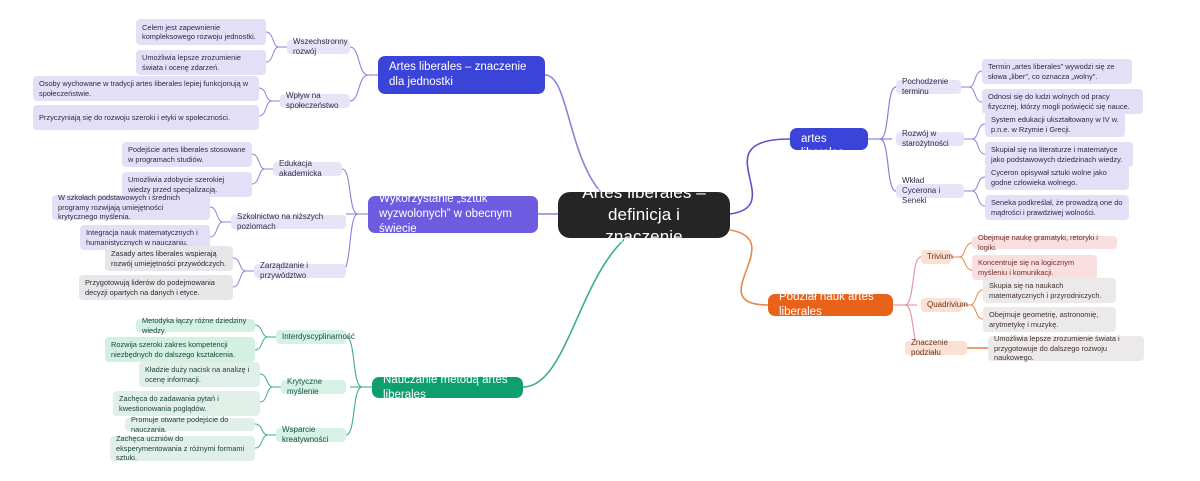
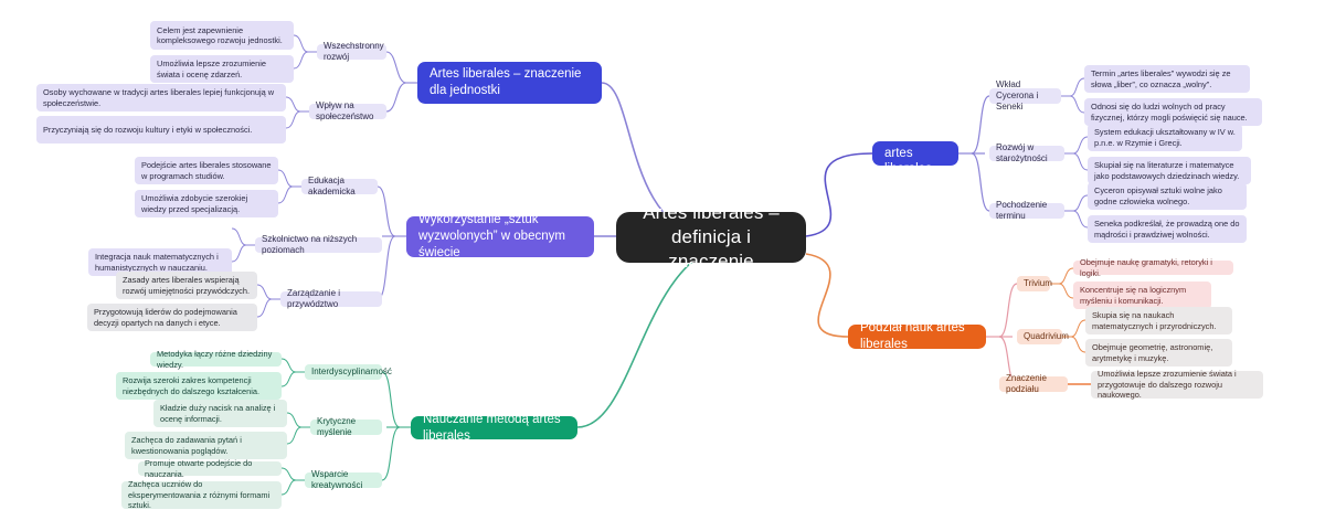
  Artes liberales –
  definicja i znaczenie
  Artes liberales – znaczenie dla jednostki
  Wszechstronny rozwój
  Celem jest zapewnienie kompleksowego rozwoju jednostki.
  Umożliwia lepsze zrozumienie świata i ocenę zdarzeń.
  Wpływ na społeczeństwo
  Osoby wychowane w tradycji artes liberales lepiej funkcjonują w społeczeństwie.
- Przyczyniają się do rozwoju szeroki i etyki w społeczności.
+ Przyczyniają się do rozwoju kultury i etyki w społeczności.
  Wykorzystanie „sztuk wyzwolonych” w obecnym świecie
  Edukacja akademicka
  Podejście artes liberales stosowane w programach studiów.
  Umożliwia zdobycie szerokiej wiedzy przed specjalizacją.
  Szkolnictwo na niższych poziomach
- W szkołach podstawowych i średnich programy rozwijają umiejętności krytycznego myślenia.
  Integracja nauk matematycznych i humanistycznych w nauczaniu.
  Zarządzanie i przywództwo
  Zasady artes liberales wspierają rozwój umiejętności przywódczych.
  Przygotowują liderów do podejmowania decyzji opartych na danych i etyce.
  Nauczanie metodą artes liberales
  Interdyscyplinarność
  Metodyka łączy różne dziedziny wiedzy.
  Rozwija szeroki zakres kompetencji niezbędnych do dalszego kształcenia.
  Krytyczne myślenie
  Kładzie duży nacisk na analizę i ocenę informacji.
  Zachęca do zadawania pytań i kwestionowania poglądów.
  Wsparcie kreatywności
  Promuje otwarte podejście do nauczania.
  Zachęca uczniów do eksperymentowania z różnymi formami sztuki.
  Historia artes liberales
- Pochodzenie terminu
+ Wkład Cycerona i Seneki
  Termin „artes liberales” wywodzi się ze słowa „liber”, co oznacza „wolny”.
  Odnosi się do ludzi wolnych od pracy fizycznej, którzy mogli poświęcić się nauce.
  Rozwój w starożytności
  System edukacji ukształtowany w IV w. p.n.e. w Rzymie i Grecji.
  Skupiał się na literaturze i matematyce jako podstawowych dziedzinach wiedzy.
- Wkład Cycerona i Seneki
+ Pochodzenie terminu
  Cyceron opisywał sztuki wolne jako godne człowieka wolnego.
  Seneka podkreślał, że prowadzą one do mądrości i prawdziwej wolności.
  Podział nauk artes liberales
  Trivium
  Obejmuje naukę gramatyki, retoryki i logiki.
  Koncentruje się na logicznym myśleniu i komunikacji.
  Quadrivium
  Skupia się na naukach matematycznych i przyrodniczych.
  Obejmuje geometrię, astronomię, arytmetykę i muzykę.
  Znaczenie podziału
  Umożliwia lepsze zrozumienie świata i przygotowuje do dalszego rozwoju naukowego.
